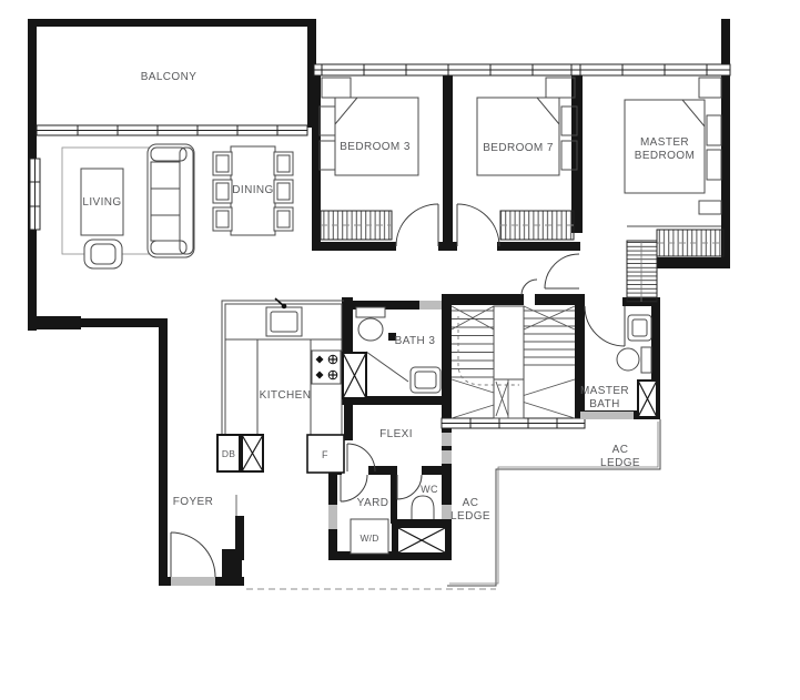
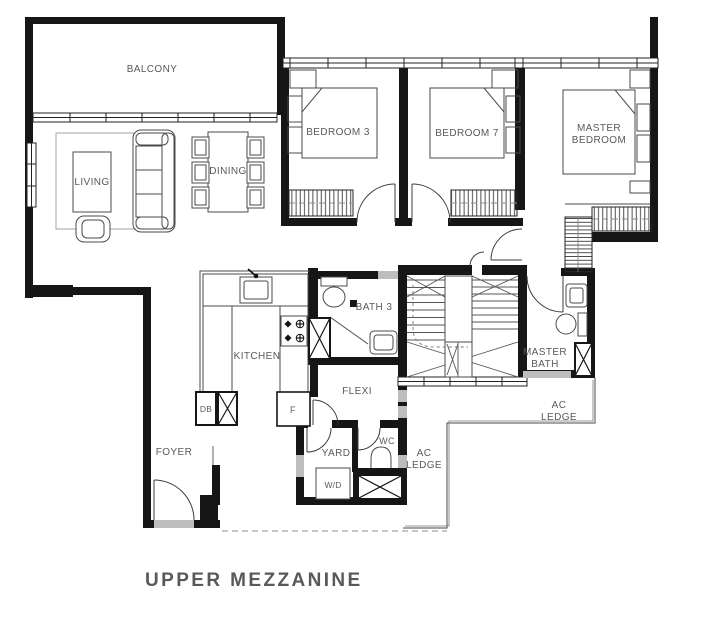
  BALCONY
  LIVING
  DINING
  BEDROOM 3
  BEDROOM 7
  MASTER
  BEDROOM
  KITCHEN
  BATH 3
  FLEXI
  MASTER
  BATH
  AC
  LEDGE
  AC
  LEDGE
  FOYER
  YARD
  WC
  W/D
  DB
  F
+ UPPER MEZZANINE
